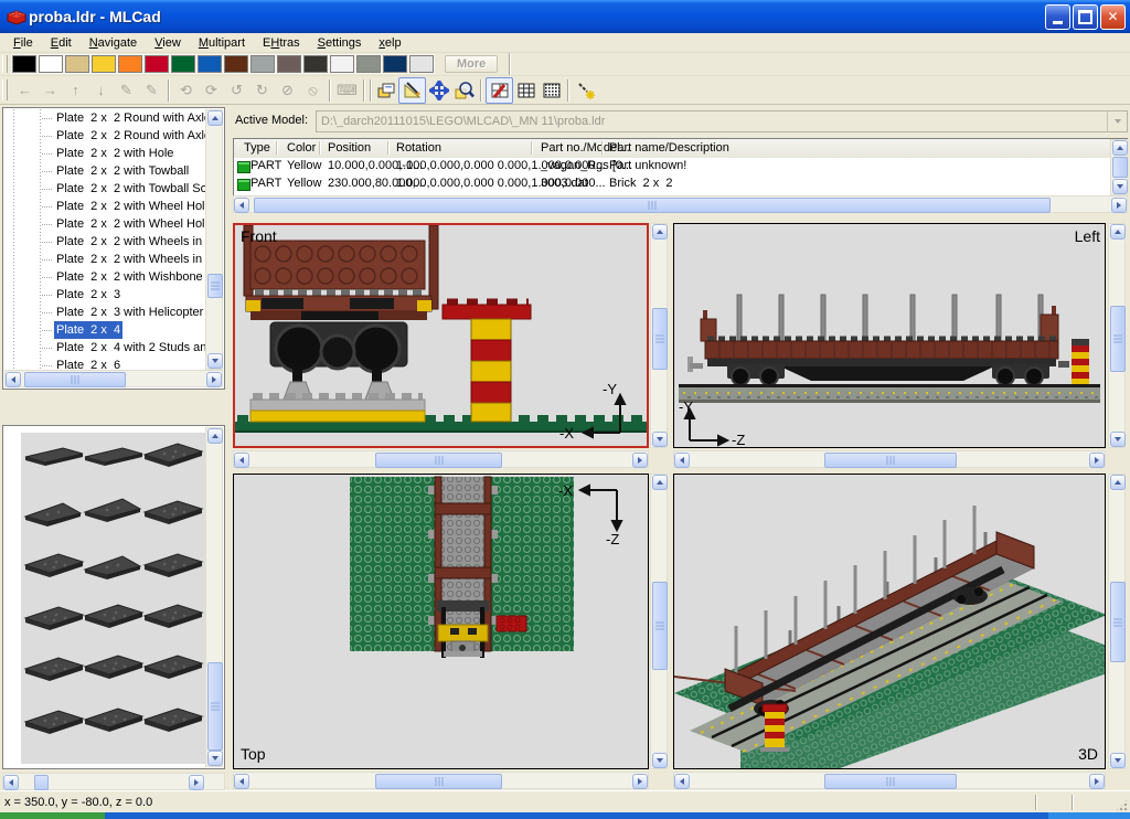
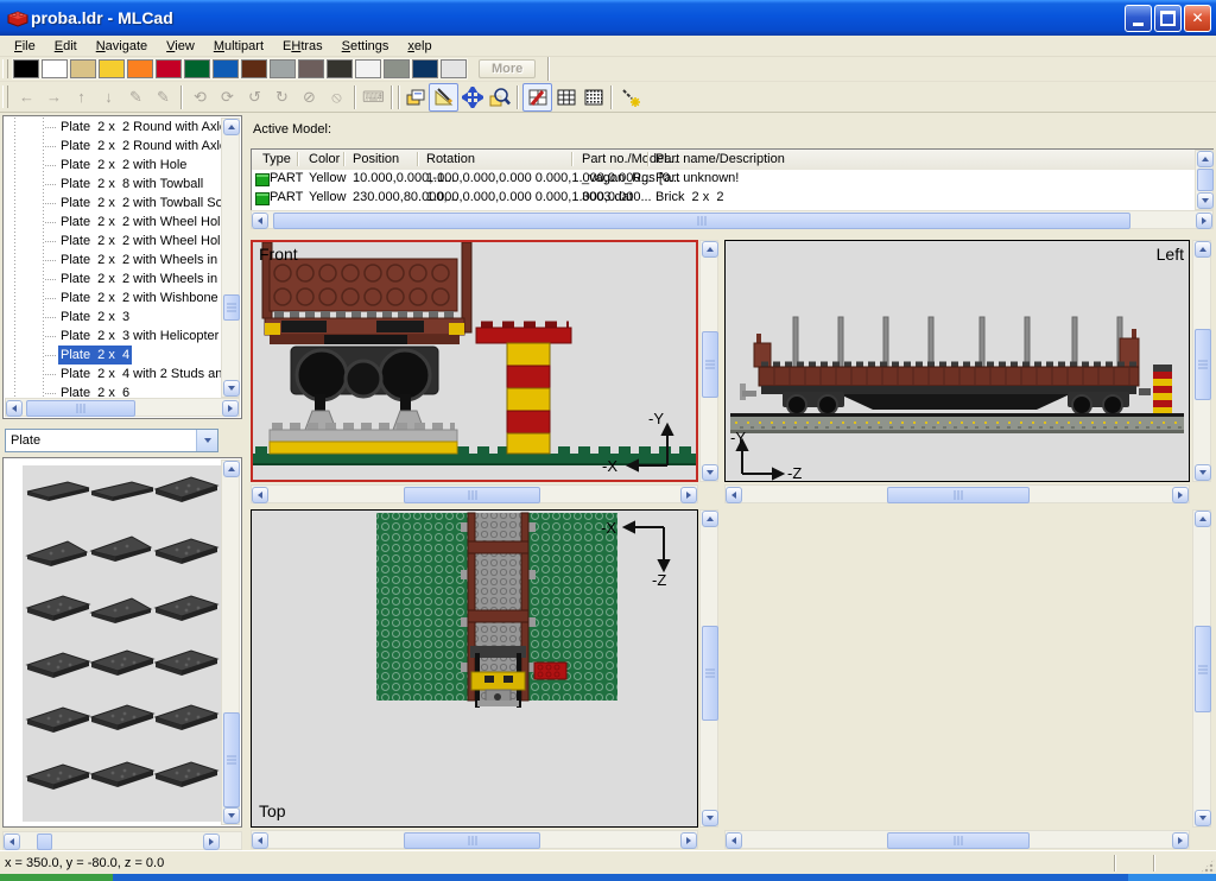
  proba.ldr - MLCad
  ✕
  File
  Edit
  Navigate
  View
  Multipart
  EHtras
  Settings
  xelp
  More
  ←
  →
  ↑
  ↓
  ✎
  ✎
  ⟲
  ⟳
  ↺
  ↻
  ⊘
  ⦸
  ⌨
  Plate 2 x 2 Round with Axl
  Plate 2 x 2 Round with Axl
  Plate 2 x 2 with Hole
- Plate 2 x 2 with Towball
+ Plate 2 x 8 with Towball
  Plate 2 x 2 with Towball So
  Plate 2 x 2 with Wheel Hol
  Plate 2 x 2 with Wheel Hol
  Plate 2 x 2 with Wheels in
  Plate 2 x 2 with Wheels in
  Plate 2 x 2 with Wishbone
  Plate 2 x 3
  Plate 2 x 3 with Helicopter
  Plate 2 x 4
  Plate 2 x 4 with 2 Studs an
  Plate 2 x 6
+ Plate
  Active Model:
- D:\_darch20111015\LEGO\MLCAD\_MN 11\proba.ldr
  Type
  Color
  Position
  Rotation
  Part no./Model...
  Part name/Description
  PART
  Yellow
  10.000,0.000,-1...
  1.000,0.000,0.000 0.000,1.000,0.000...
  _vagon_Rgs [0...
  Part unknown!
  PART
  Yellow
  230.000,80.000,...
  1.000,0.000,0.000 0.000,1.000,0.000...
  3003.dat
  Brick 2 x 2
  -Y
  -X
  Front
  -Y
  -Z
  Left
  -X
  -Z
  Top
- 3D
  x = 350.0, y = -80.0, z = 0.0
